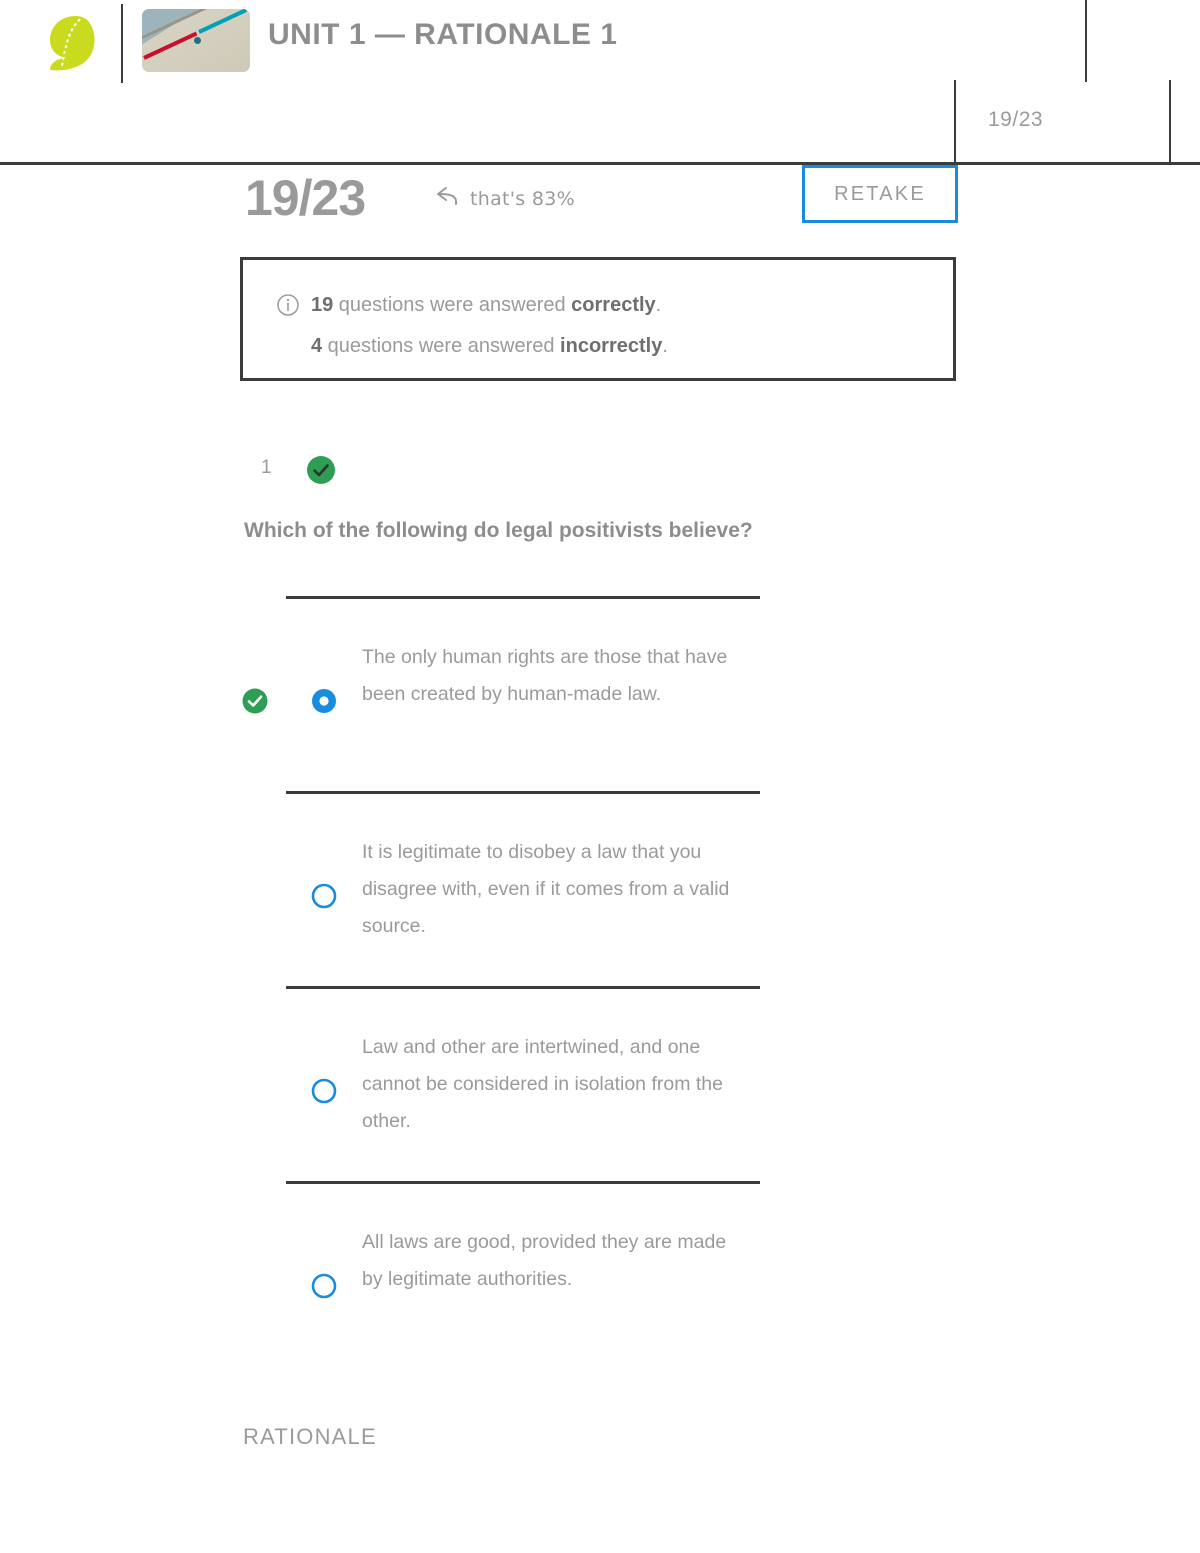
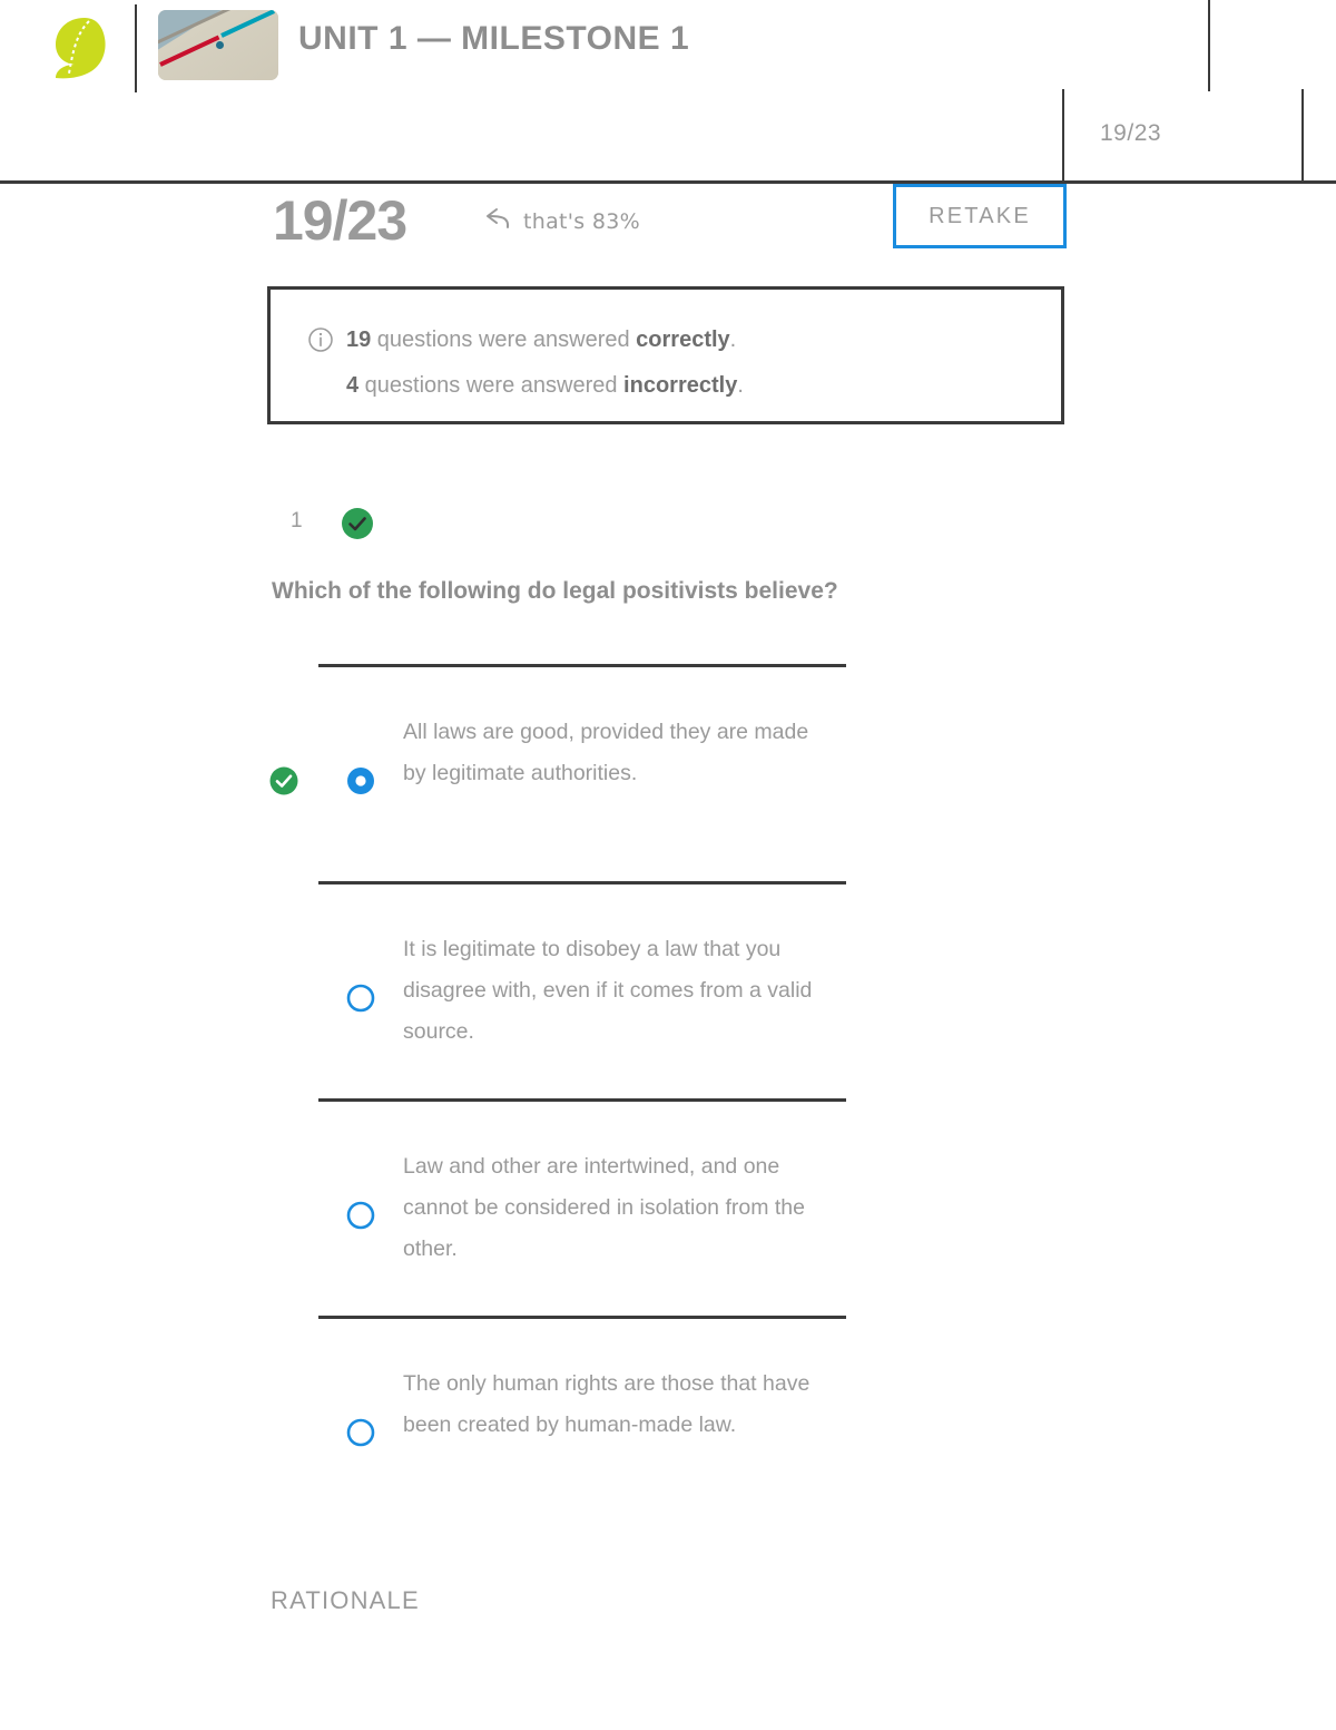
- UNIT 1 — RATIONALE 1
+ UNIT 1 — MILESTONE 1
  19/23
  19/23
  that's 83%
  RETAKE
  19 questions were answered correctly.
  4 questions were answered incorrectly.
  1
  Which of the following do legal positivists believe?
- The only human rights are those that have been created by human-made law.
+ All laws are good, provided they are made by legitimate authorities.
  It is legitimate to disobey a law that you disagree with, even if it comes from a valid source.
  Law and other are intertwined, and one cannot be considered in isolation from the other.
- All laws are good, provided they are made by legitimate authorities.
+ The only human rights are those that have been created by human-made law.
  RATIONALE
